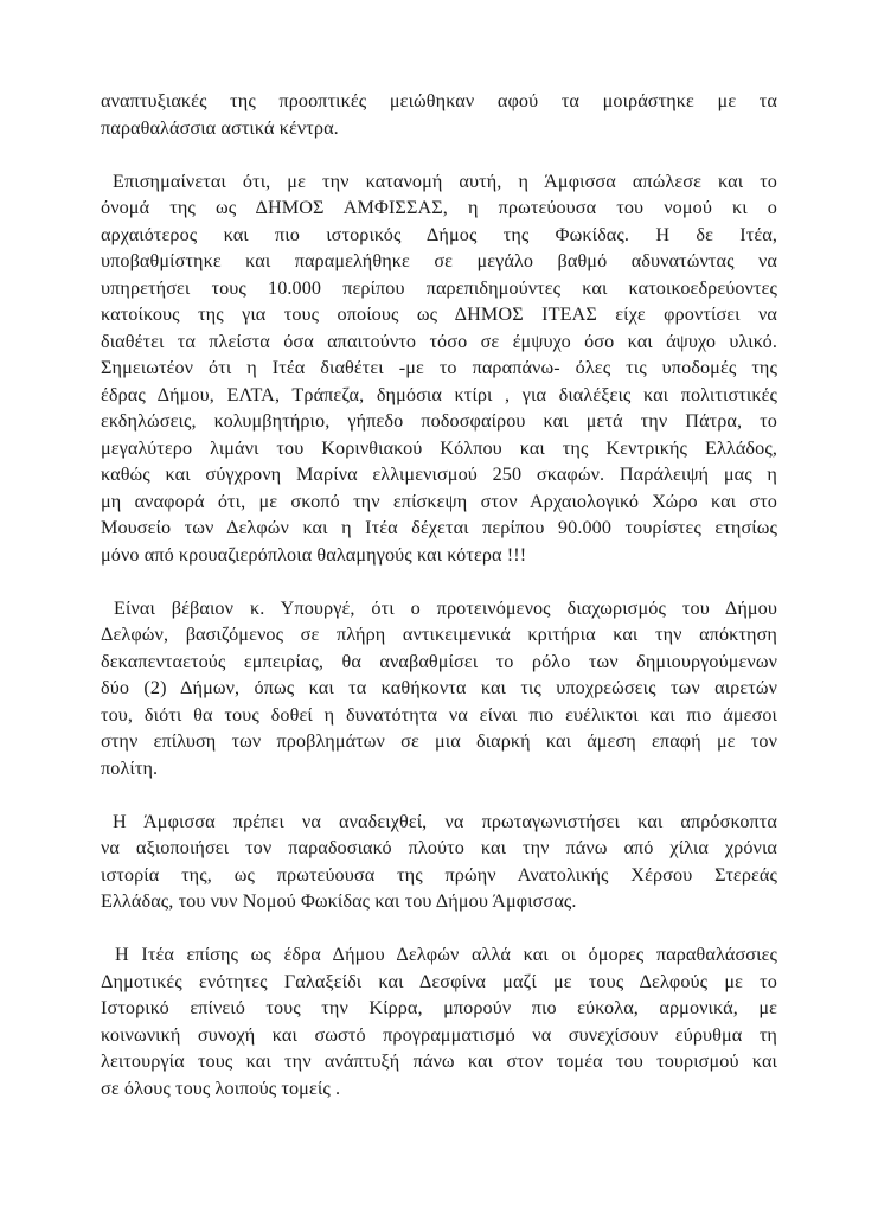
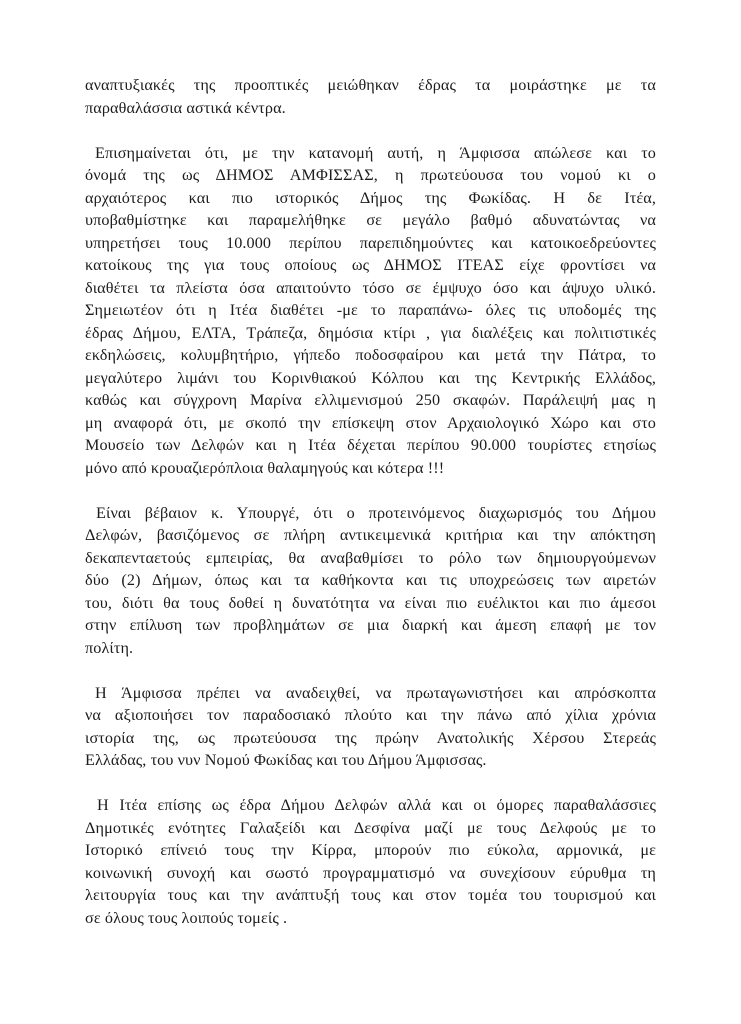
- αναπτυξιακές της προοπτικές μειώθηκαν αφού τα μοιράστηκε με τα
+ αναπτυξιακές της προοπτικές μειώθηκαν έδρας τα μοιράστηκε με τα
  παραθαλάσσια αστικά κέντρα.
  Επισημαίνεται ότι, με την κατανομή αυτή, η Άμφισσα απώλεσε και το
  όνομά της ως ΔΗΜΟΣ ΑΜΦΙΣΣΑΣ, η πρωτεύουσα του νομού κι ο
  αρχαιότερος και πιο ιστορικός Δήμος της Φωκίδας. Η δε Ιτέα,
  υποβαθμίστηκε και παραμελήθηκε σε μεγάλο βαθμό αδυνατώντας να
  υπηρετήσει τους 10.000 περίπου παρεπιδημούντες και κατοικοεδρεύοντες
  κατοίκους της για τους οποίους ως ΔΗΜΟΣ ΙΤΕΑΣ είχε φροντίσει να
  διαθέτει τα πλείστα όσα απαιτούντο τόσο σε έμψυχο όσο και άψυχο υλικό.
  Σημειωτέον ότι η Ιτέα διαθέτει -με το παραπάνω- όλες τις υποδομές της
  έδρας Δήμου, ΕΛΤΑ, Τράπεζα, δημόσια κτίρι , για διαλέξεις και πολιτιστικές
  εκδηλώσεις, κολυμβητήριο, γήπεδο ποδοσφαίρου και μετά την Πάτρα, το
  μεγαλύτερο λιμάνι του Κορινθιακού Κόλπου και της Κεντρικής Ελλάδος,
  καθώς και σύγχρονη Μαρίνα ελλιμενισμού 250 σκαφών. Παράλειψή μας η
  μη αναφορά ότι, με σκοπό την επίσκεψη στον Αρχαιολογικό Χώρο και στο
  Μουσείο των Δελφών και η Ιτέα δέχεται περίπου 90.000 τουρίστες ετησίως
  μόνο από κρουαζιερόπλοια θαλαμηγούς και κότερα !!!
  Είναι βέβαιον κ. Υπουργέ, ότι ο προτεινόμενος διαχωρισμός του Δήμου
  Δελφών, βασιζόμενος σε πλήρη αντικειμενικά κριτήρια και την απόκτηση
  δεκαπενταετούς εμπειρίας, θα αναβαθμίσει το ρόλο των δημιουργούμενων
  δύο (2) Δήμων, όπως και τα καθήκοντα και τις υποχρεώσεις των αιρετών
  του, διότι θα τους δοθεί η δυνατότητα να είναι πιο ευέλικτοι και πιο άμεσοι
  στην επίλυση των προβλημάτων σε μια διαρκή και άμεση επαφή με τον
  πολίτη.
  Η Άμφισσα πρέπει να αναδειχθεί, να πρωταγωνιστήσει και απρόσκοπτα
  να αξιοποιήσει τον παραδοσιακό πλούτο και την πάνω από χίλια χρόνια
  ιστορία της, ως πρωτεύουσα της πρώην Ανατολικής Χέρσου Στερεάς
  Ελλάδας, του νυν Νομού Φωκίδας και του Δήμου Άμφισσας.
  Η Ιτέα επίσης ως έδρα Δήμου Δελφών αλλά και οι όμορες παραθαλάσσιες
  Δημοτικές ενότητες Γαλαξείδι και Δεσφίνα μαζί με τους Δελφούς με το
  Ιστορικό επίνειό τους την Κίρρα, μπορούν πιο εύκολα, αρμονικά, με
  κοινωνική συνοχή και σωστό προγραμματισμό να συνεχίσουν εύρυθμα τη
- λειτουργία τους και την ανάπτυξή πάνω και στον τομέα του τουρισμού και
+ λειτουργία τους και την ανάπτυξή τους και στον τομέα του τουρισμού και
  σε όλους τους λοιπούς τομείς .
